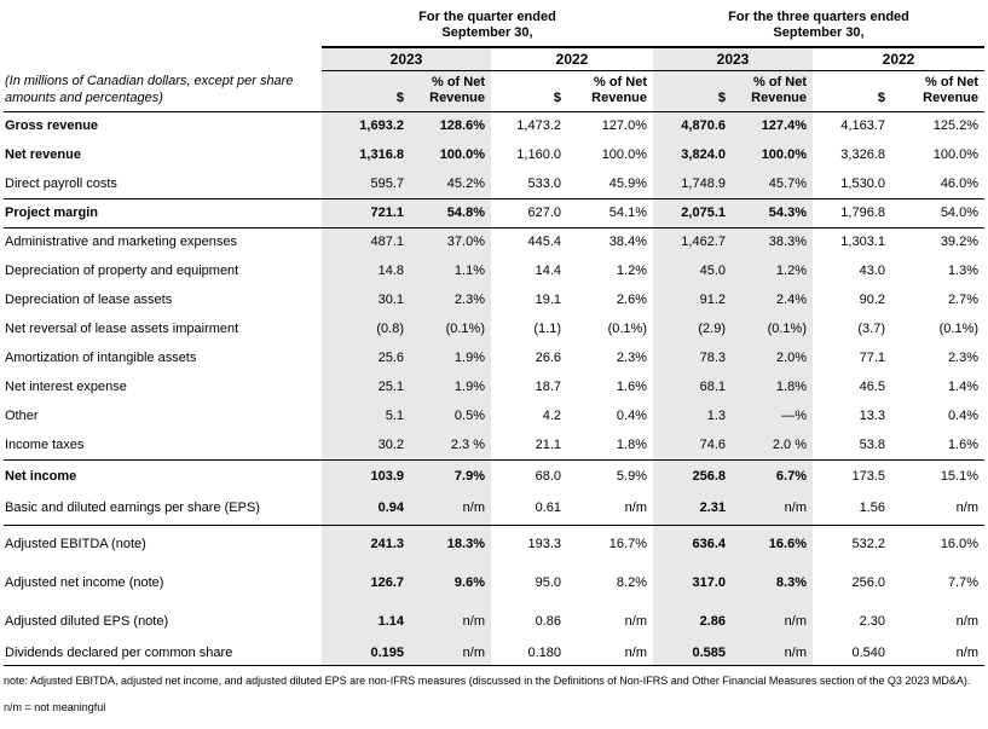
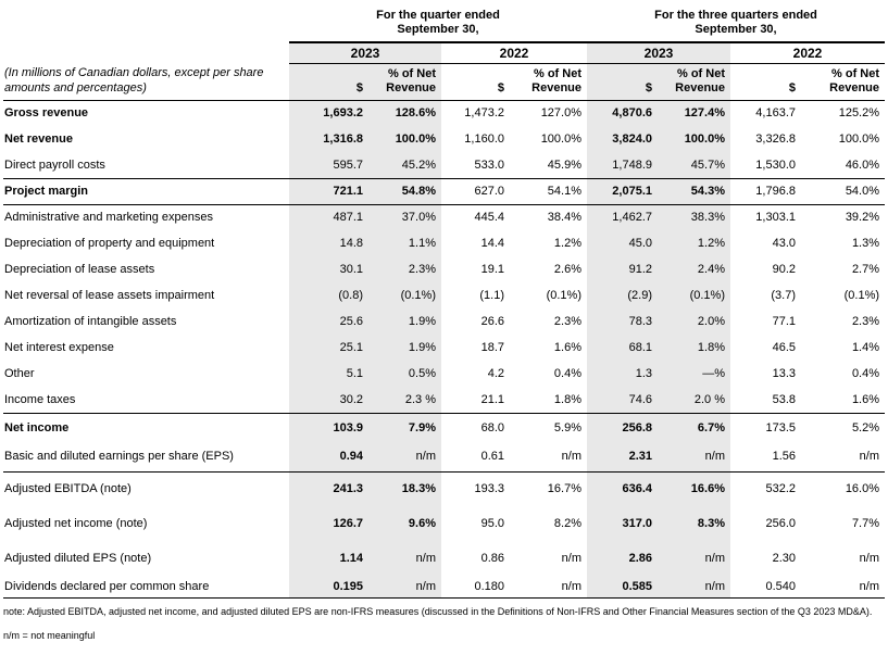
  	For the quarter ended September 30,	For the three quarters ended September 30,
  	2023	2022	2023	2022
  (In millions of Canadian dollars, except per share amounts and percentages)	$	% of Net Revenue	$	% of Net Revenue	$	% of Net Revenue	$	% of Net Revenue
  Gross revenue	1,693.2	128.6%	1,473.2	127.0%	4,870.6	127.4%	4,163.7	125.2%
  Net revenue	1,316.8	100.0%	1,160.0	100.0%	3,824.0	100.0%	3,326.8	100.0%
  Direct payroll costs	595.7	45.2%	533.0	45.9%	1,748.9	45.7%	1,530.0	46.0%
  Project margin	721.1	54.8%	627.0	54.1%	2,075.1	54.3%	1,796.8	54.0%
  Administrative and marketing expenses	487.1	37.0%	445.4	38.4%	1,462.7	38.3%	1,303.1	39.2%
  Depreciation of property and equipment	14.8	1.1%	14.4	1.2%	45.0	1.2%	43.0	1.3%
  Depreciation of lease assets	30.1	2.3%	19.1	2.6%	91.2	2.4%	90.2	2.7%
  Net reversal of lease assets impairment	(0.8)	(0.1%)	(1.1)	(0.1%)	(2.9)	(0.1%)	(3.7)	(0.1%)
  Amortization of intangible assets	25.6	1.9%	26.6	2.3%	78.3	2.0%	77.1	2.3%
  Net interest expense	25.1	1.9%	18.7	1.6%	68.1	1.8%	46.5	1.4%
  Other	5.1	0.5%	4.2	0.4%	1.3	—%	13.3	0.4%
  Income taxes	30.2	2.3 %	21.1	1.8%	74.6	2.0 %	53.8	1.6%
- Net income	103.9	7.9%	68.0	5.9%	256.8	6.7%	173.5	15.1%
+ Net income	103.9	7.9%	68.0	5.9%	256.8	6.7%	173.5	5.2%
  Basic and diluted earnings per share (EPS)	0.94	n/m	0.61	n/m	2.31	n/m	1.56	n/m
  Adjusted EBITDA (note)	241.3	18.3%	193.3	16.7%	636.4	16.6%	532.2	16.0%
  Adjusted net income (note)	126.7	9.6%	95.0	8.2%	317.0	8.3%	256.0	7.7%
  Adjusted diluted EPS (note)	1.14	n/m	0.86	n/m	2.86	n/m	2.30	n/m
  Dividends declared per common share	0.195	n/m	0.180	n/m	0.585	n/m	0.540	n/m
  note: Adjusted EBITDA, adjusted net income, and adjusted diluted EPS are non-IFRS measures (discussed in the Definitions of Non-IFRS and Other Financial Measures section of the Q3 2023 MD&A).
  n/m = not meaningful
